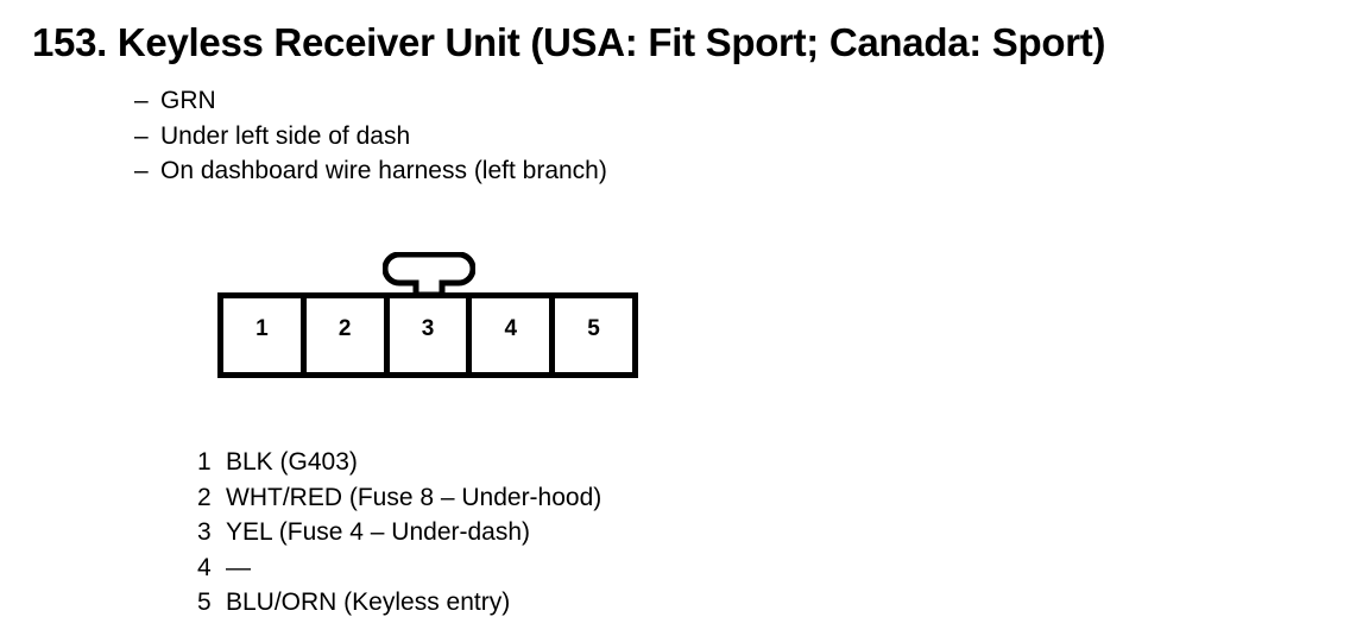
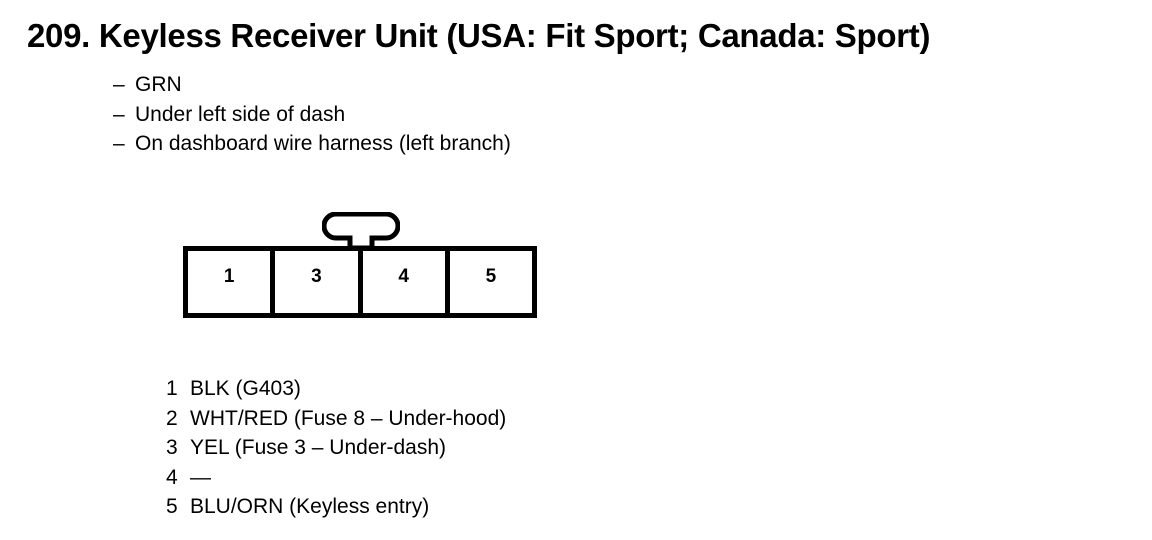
- 153. Keyless Receiver Unit (USA: Fit Sport; Canada: Sport)
+ 209. Keyless Receiver Unit (USA: Fit Sport; Canada: Sport)
  – GRN
  – Under left side of dash
  – On dashboard wire harness (left branch)
  1
- 2
  3
  4
  5
  1 BLK (G403)
  2 WHT/RED (Fuse 8 – Under-hood)
- 3 YEL (Fuse 4 – Under-dash)
+ 3 YEL (Fuse 3 – Under-dash)
  4 —
  5 BLU/ORN (Keyless entry)
